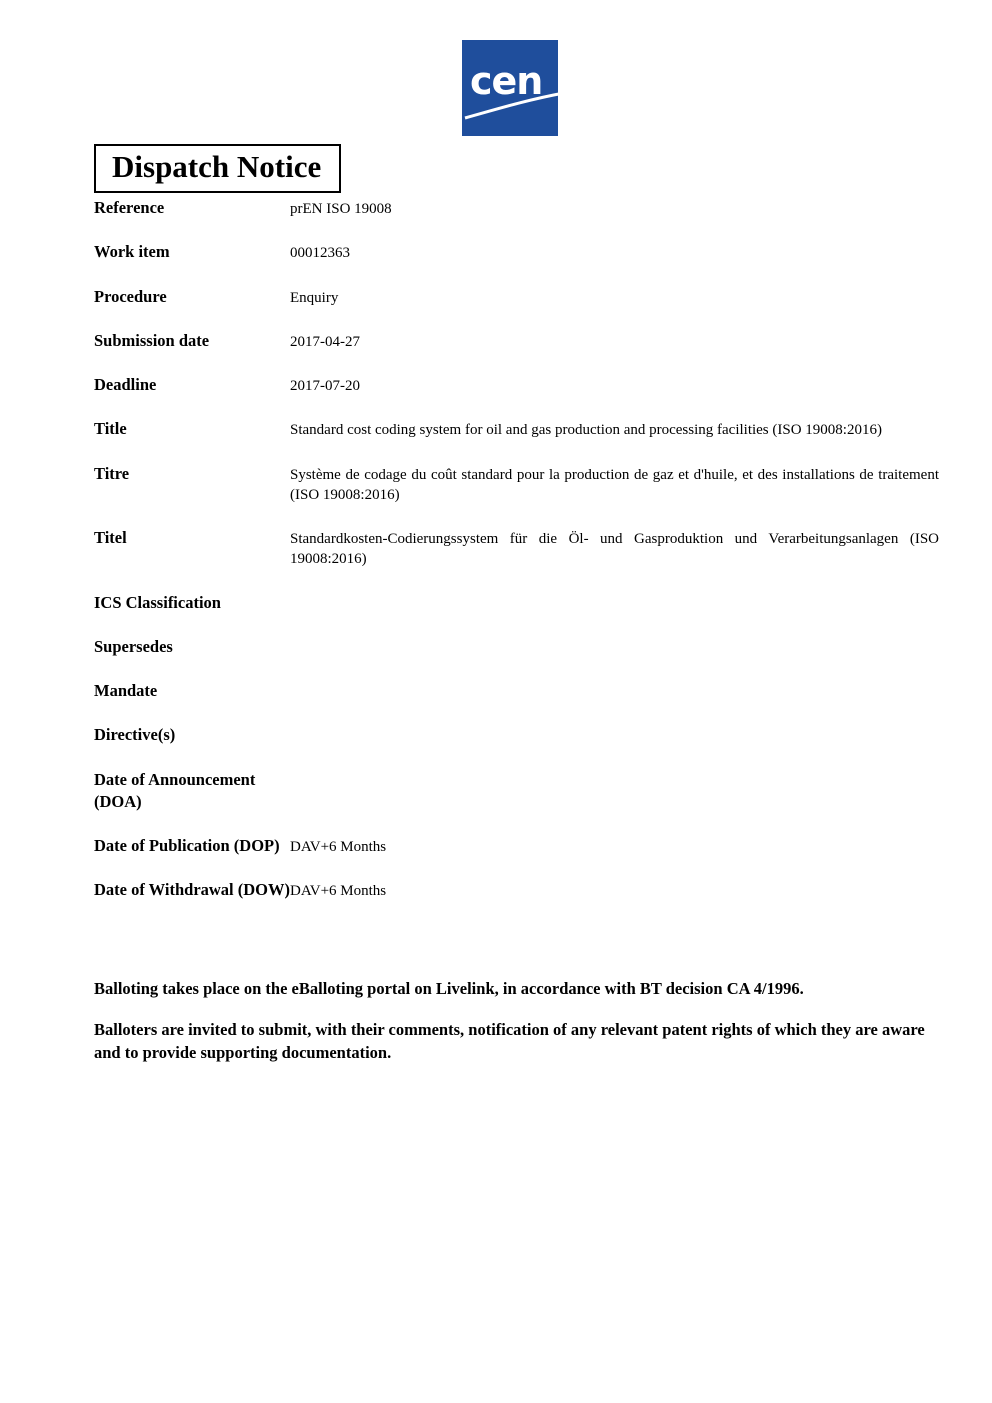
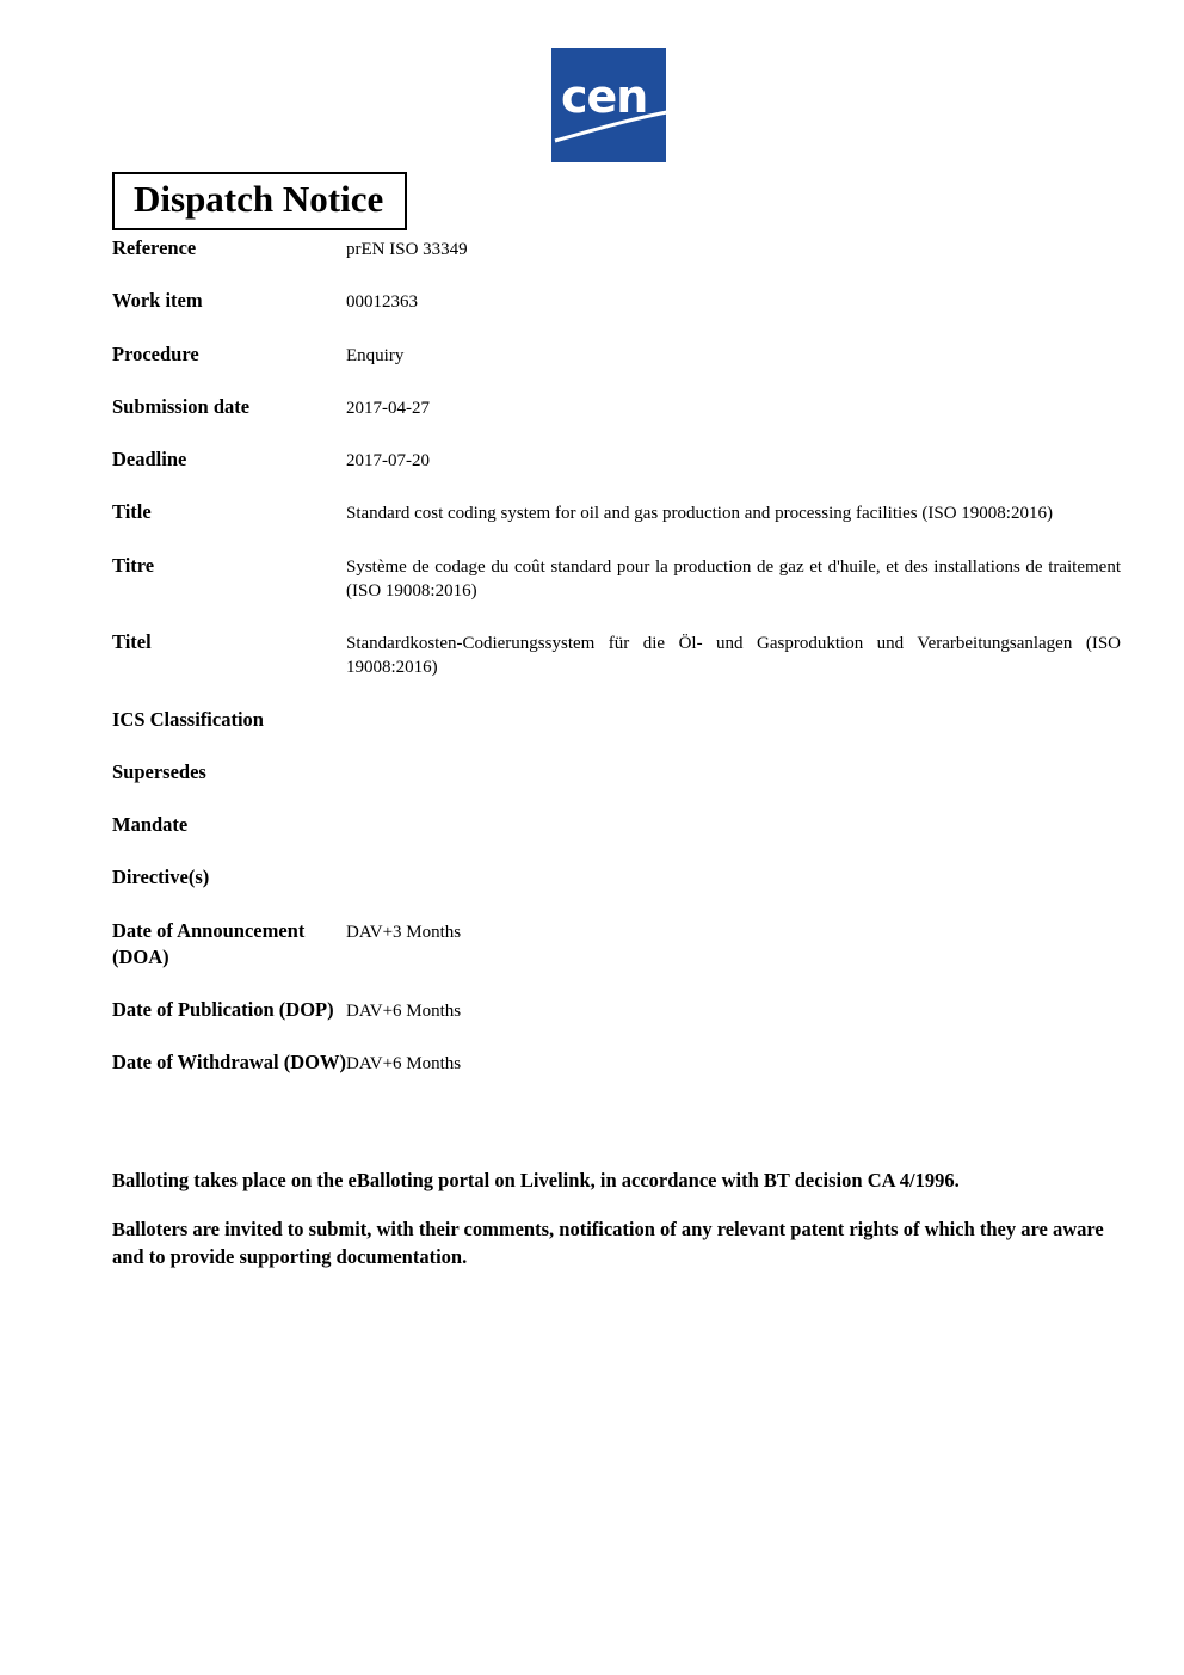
  cen
  Dispatch Notice
  Reference
- prEN ISO 19008
+ prEN ISO 33349
  Work item
  00012363
  Procedure
  Enquiry
  Submission date
  2017-04-27
  Deadline
  2017-07-20
  Title
  Standard cost coding system for oil and gas production and processing facilities (ISO 19008:2016)
  Titre
  Système de codage du coût standard pour la production de gaz et d'huile, et des installations de traitement (ISO 19008:2016)
  Titel
  Standardkosten-Codierungssystem für die Öl- und Gasproduktion und Verarbeitungsanlagen (ISO 19008:2016)
  ICS Classification
  Supersedes
  Mandate
  Directive(s)
  Date of Announcement (DOA)
+ DAV+3 Months
  Date of Publication (DOP)
  DAV+6 Months
  Date of Withdrawal (DOW)
  DAV+6 Months
  Balloting takes place on the eBalloting portal on Livelink, in accordance with BT decision CA 4/1996.
  Balloters are invited to submit, with their comments, notification of any relevant patent rights of which they are aware and to provide supporting documentation.
